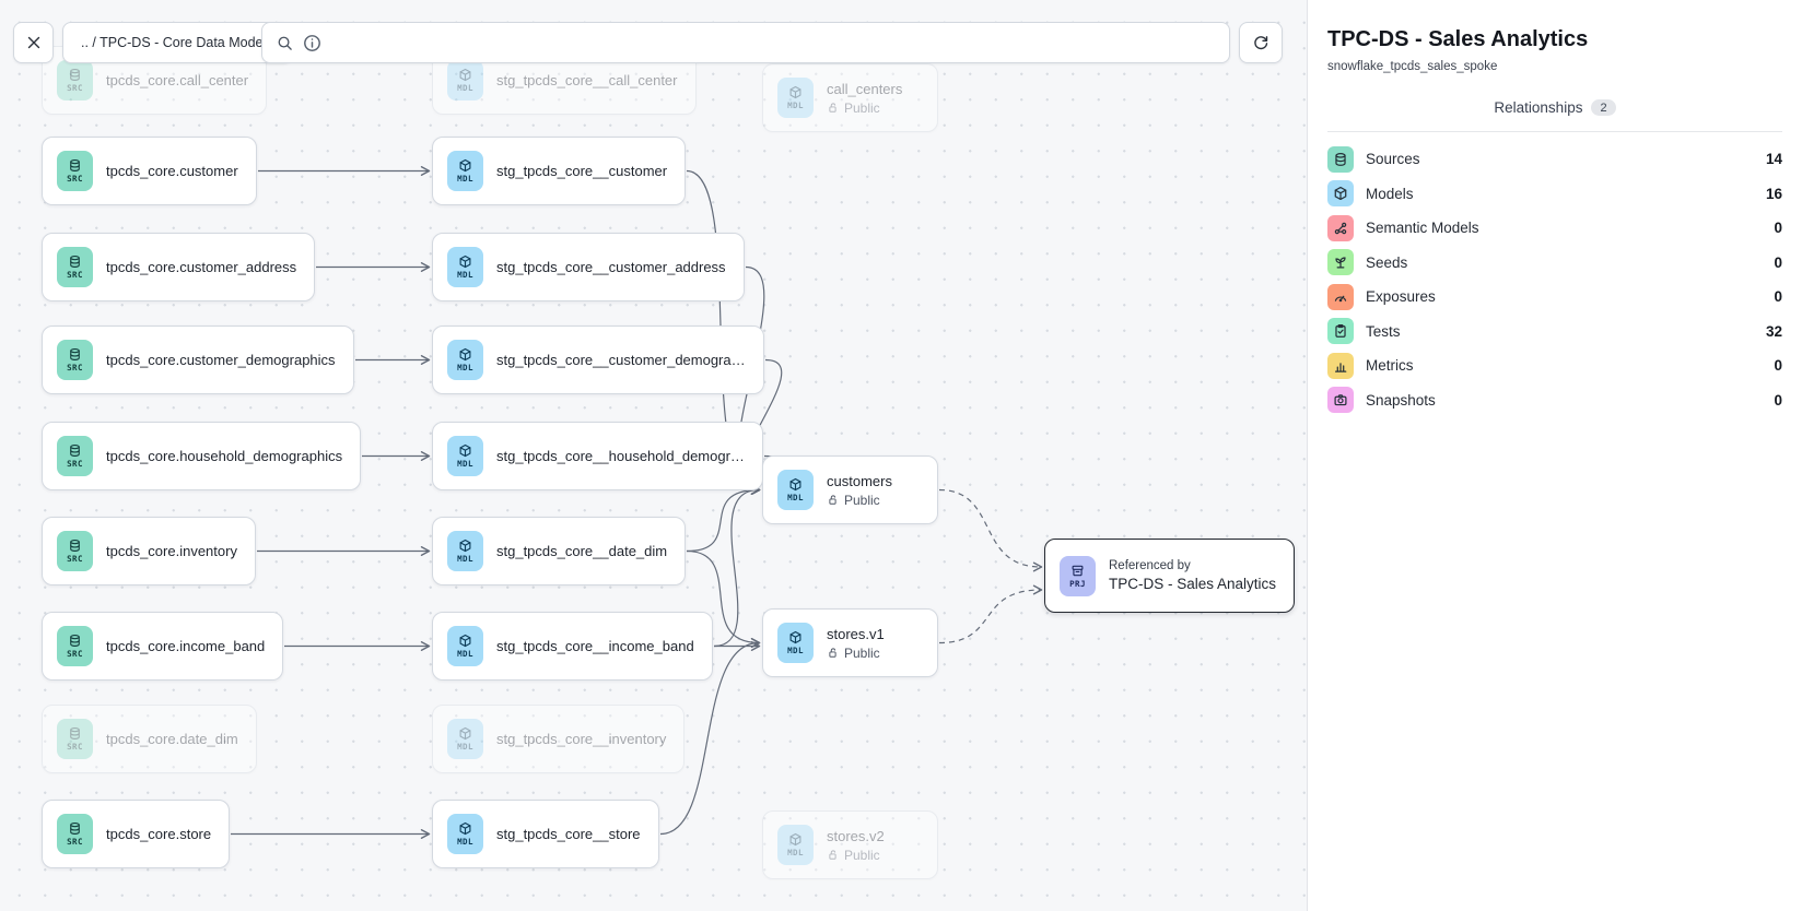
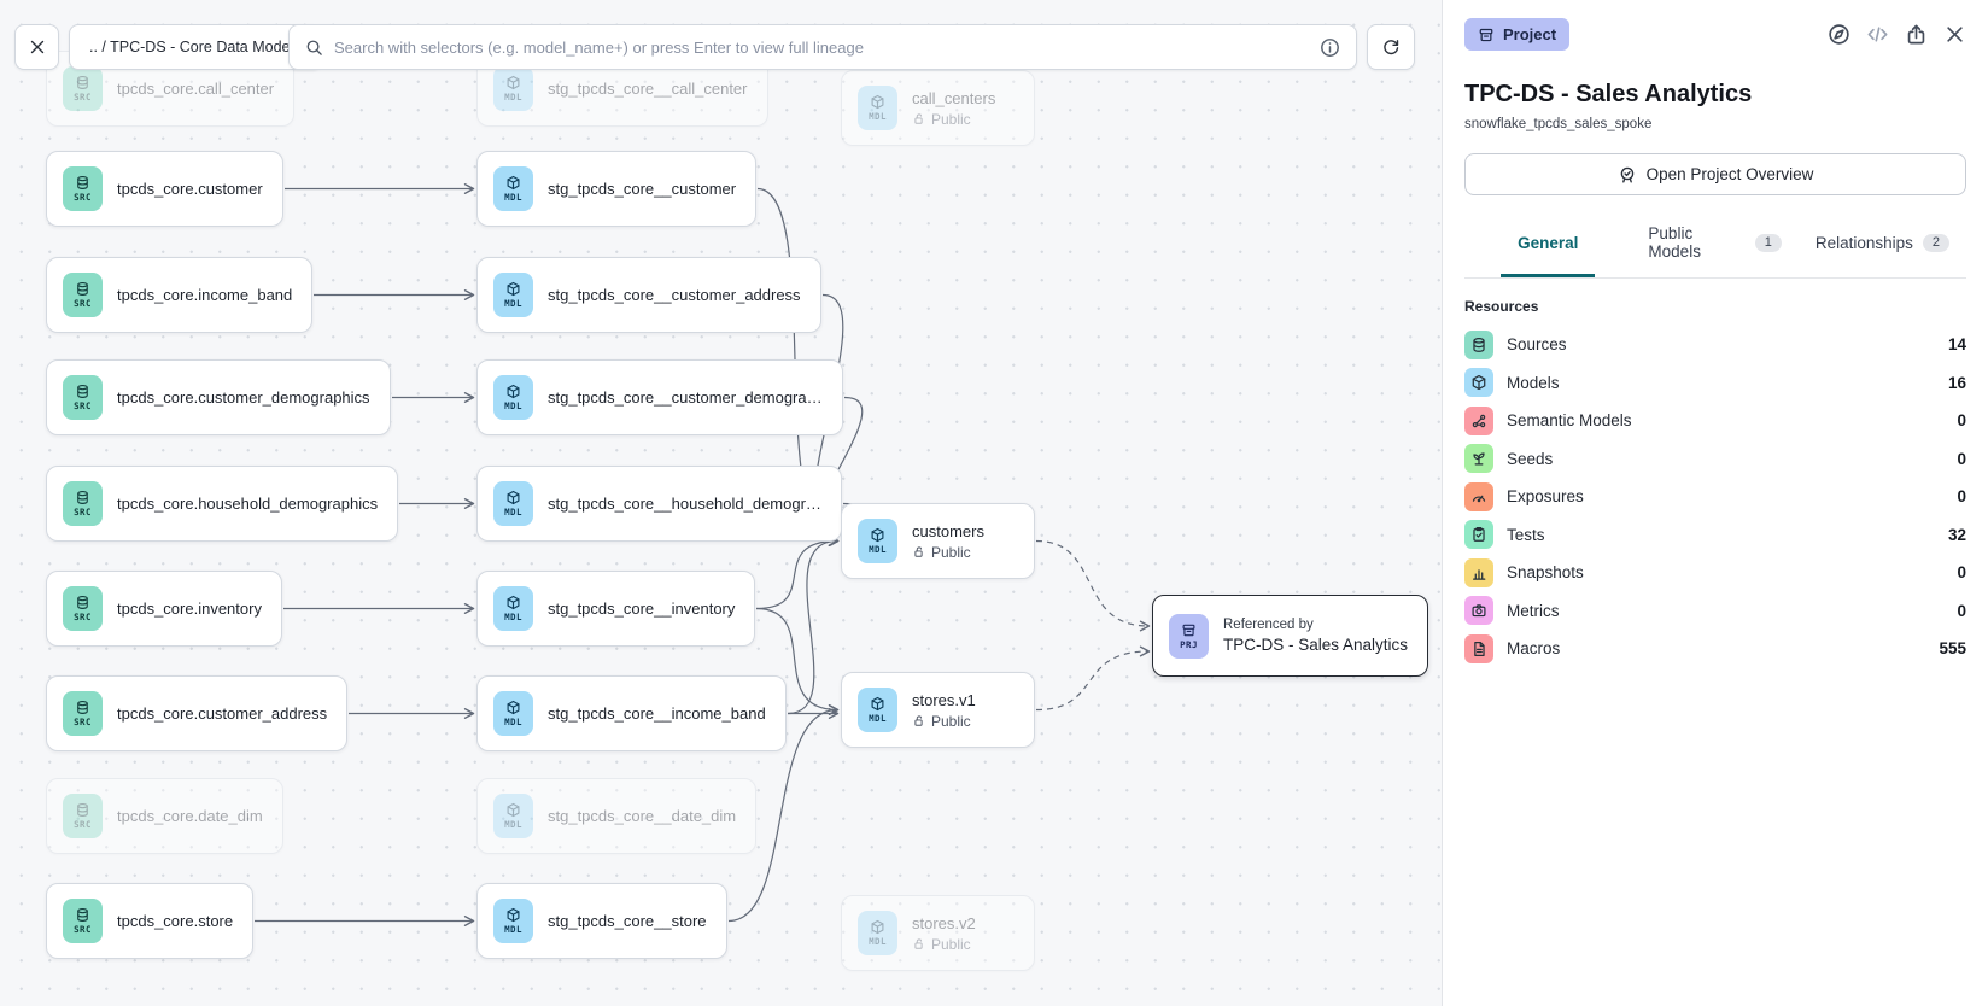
  SRC
  tpcds_core.call_center
  SRC
  tpcds_core.customer
  SRC
- tpcds_core.customer_address
+ tpcds_core.income_band
  SRC
  tpcds_core.customer_demographics
  SRC
  tpcds_core.household_demographics
  SRC
  tpcds_core.inventory
  SRC
- tpcds_core.income_band
+ tpcds_core.customer_address
  SRC
  tpcds_core.date_dim
  SRC
  tpcds_core.store
  MDL
  stg_tpcds_core__call_center
  MDL
  stg_tpcds_core__customer
  MDL
  stg_tpcds_core__customer_address
  MDL
  stg_tpcds_core__customer_demogra…
  MDL
  stg_tpcds_core__household_demogr…
  MDL
- stg_tpcds_core__date_dim
+ stg_tpcds_core__inventory
  MDL
  stg_tpcds_core__income_band
  MDL
- stg_tpcds_core__inventory
+ stg_tpcds_core__date_dim
  MDL
  stg_tpcds_core__store
  MDL
  call_centers
  Public
  MDL
  customers
  Public
  MDL
  stores.v1
  Public
  MDL
  stores.v2
  Public
  PRJ
  Referenced by
  TPC-DS - Sales Analytics
  .. / TPC-DS - Core Data Mode
+ Search with selectors (e.g. model_name+) or press Enter to view full lineage
+ Project
  TPC-DS - Sales Analytics
  snowflake_tpcds_sales_spoke
+ Open Project Overview
+ General
+ Public Models
+ 1
  Relationships
  2
+ Resources
  Sources
  14
  Models
  16
  Semantic Models
  0
  Seeds
  0
  Exposures
  0
  Tests
  32
- Metrics
+ Snapshots
  0
- Snapshots
+ Metrics
  0
+ Macros
+ 555
